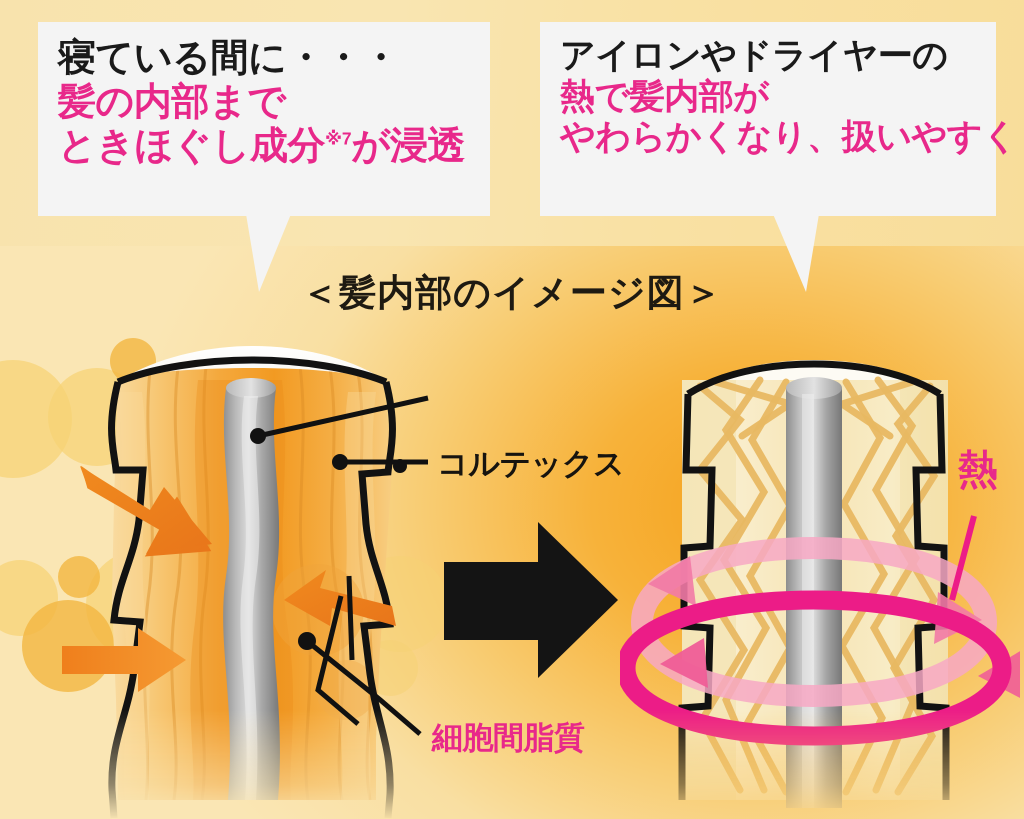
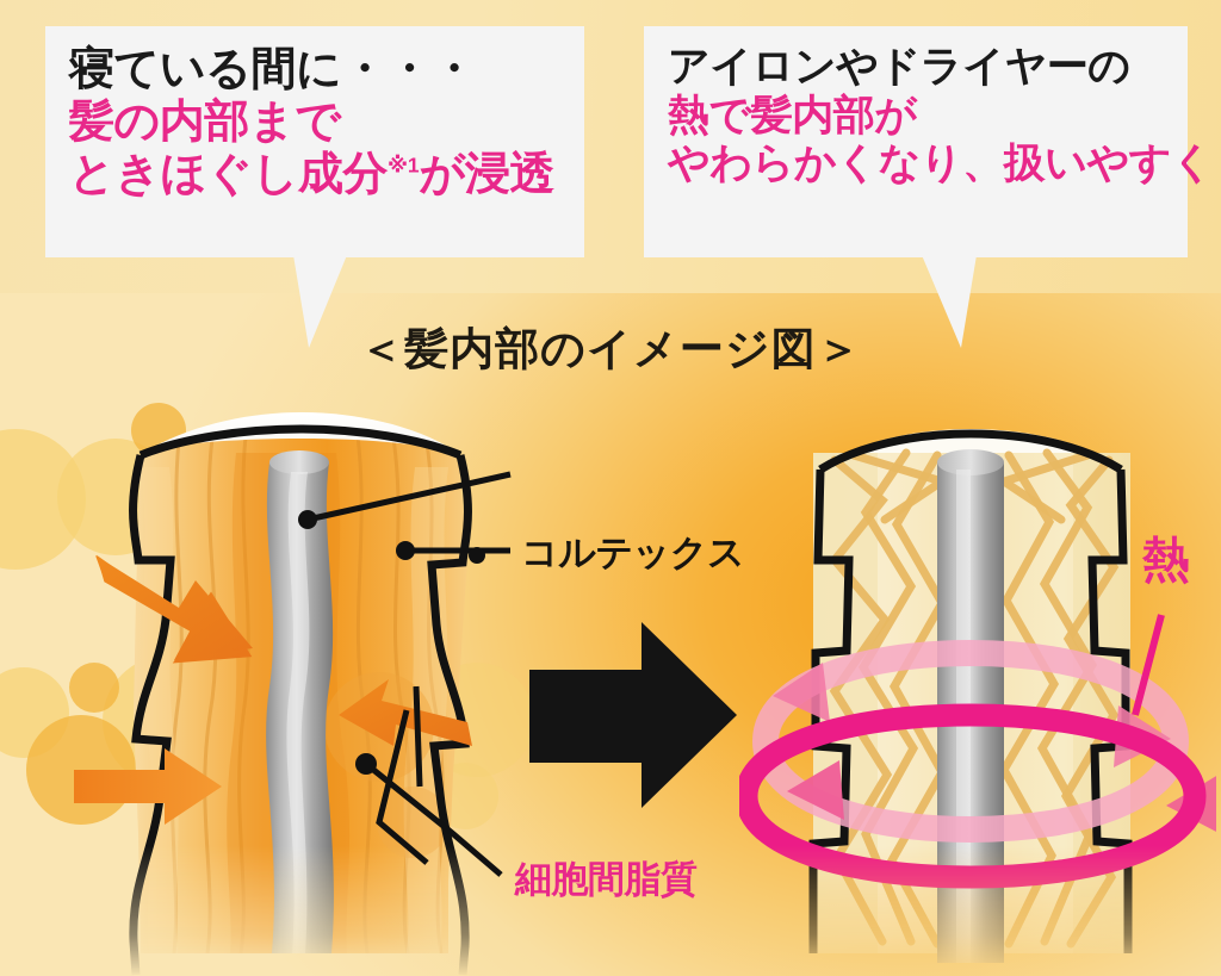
  寝ている間に・・・
  髪の内部まで
- ときほぐし成分※7が浸透
+ ときほぐし成分※1が浸透
  アイロンやドライヤーの
  熱で髪内部が
  やわらかくなり、扱いやすく
  ＜髪内部のイメージ図＞
  コルテックス
  細胞間脂質
  熱
